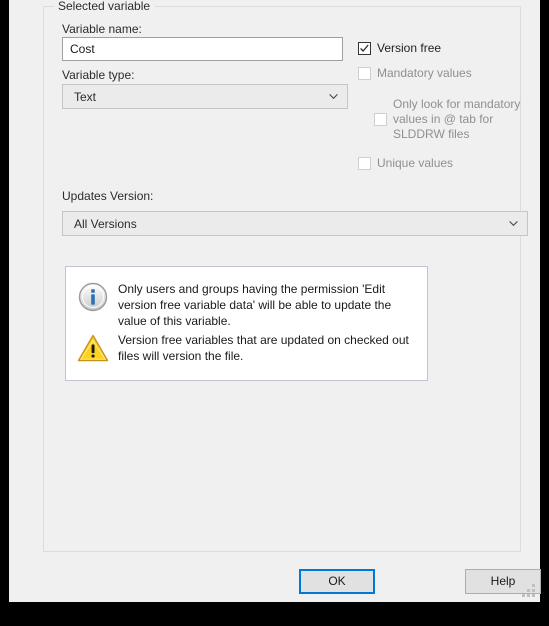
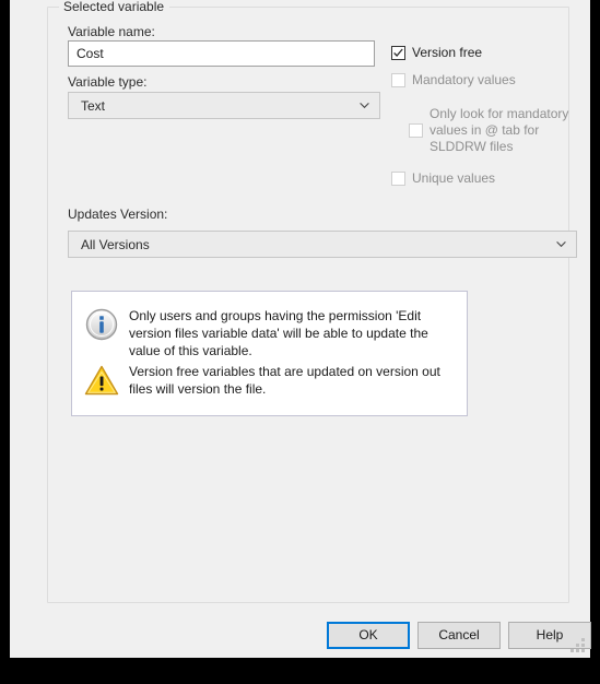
  Selected variable
  Variable name:
  Cost
  Variable type:
  Text
  Version free
  Mandatory values
  Only look for mandatory values in @ tab for SLDDRW files
  Unique values
  Updates Version:
  All Versions
- Only users and groups having the permission 'Edit version free variable data' will be able to update the value of this variable.
+ Only users and groups having the permission 'Edit version files variable data' will be able to update the value of this variable.
- Version free variables that are updated on checked out files will version the file.
+ Version free variables that are updated on version out files will version the file.
  OK
+ Cancel
  Help
